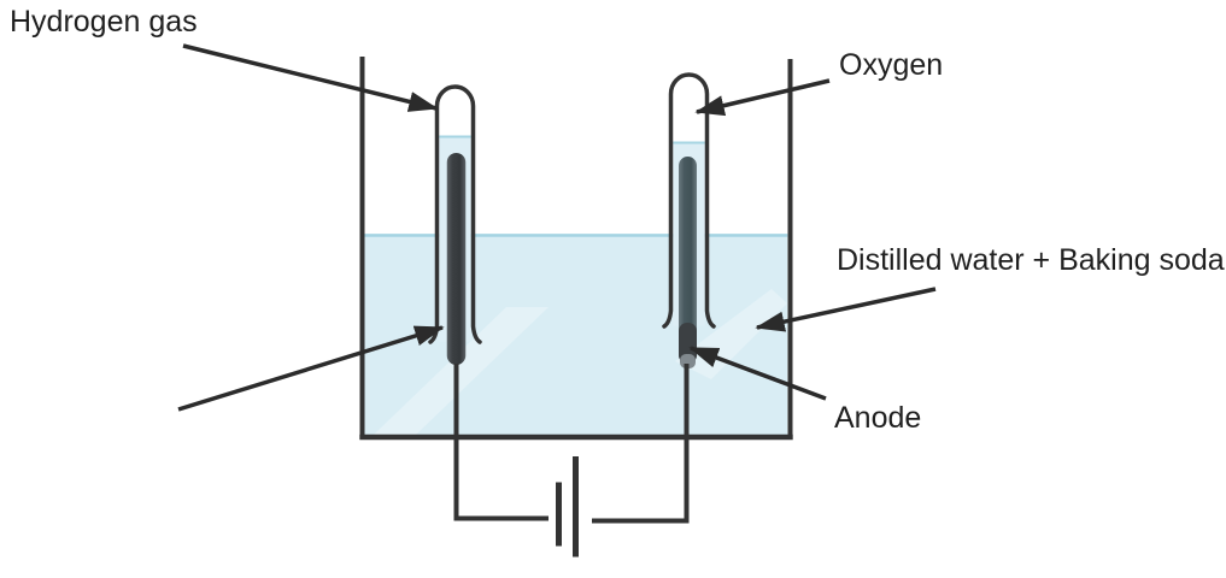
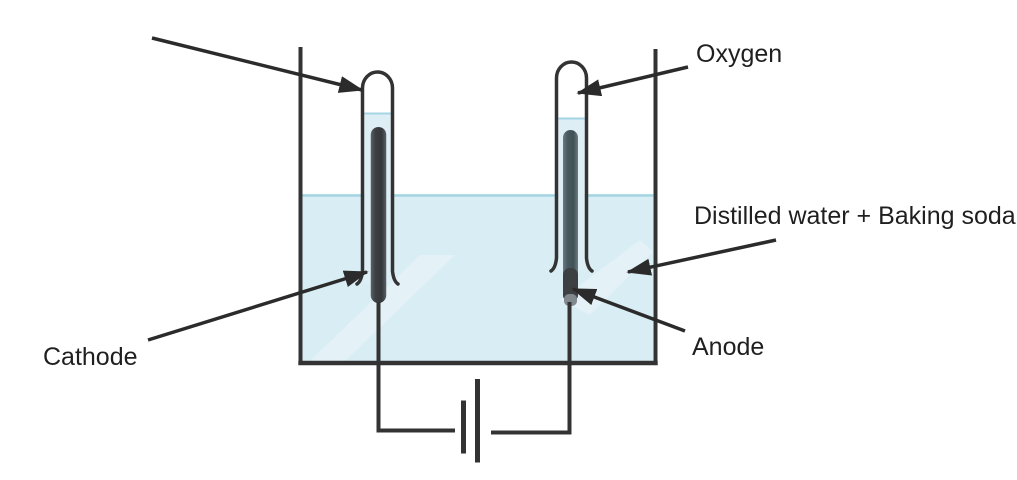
- Hydrogen gas
  Oxygen
  Distilled water + Baking soda
+ Cathode
  Anode
